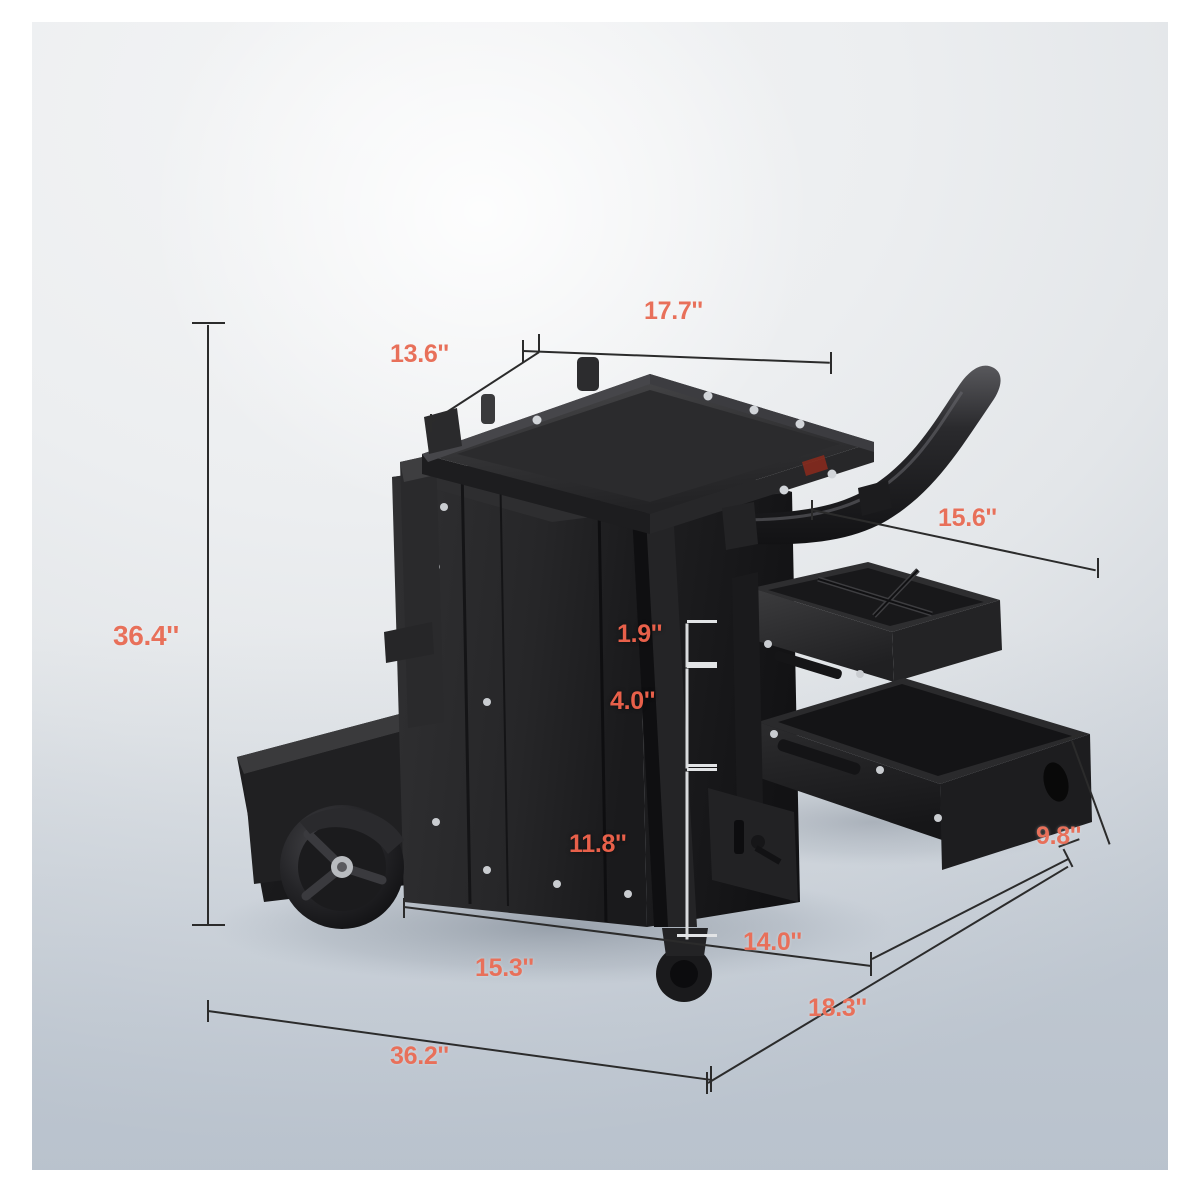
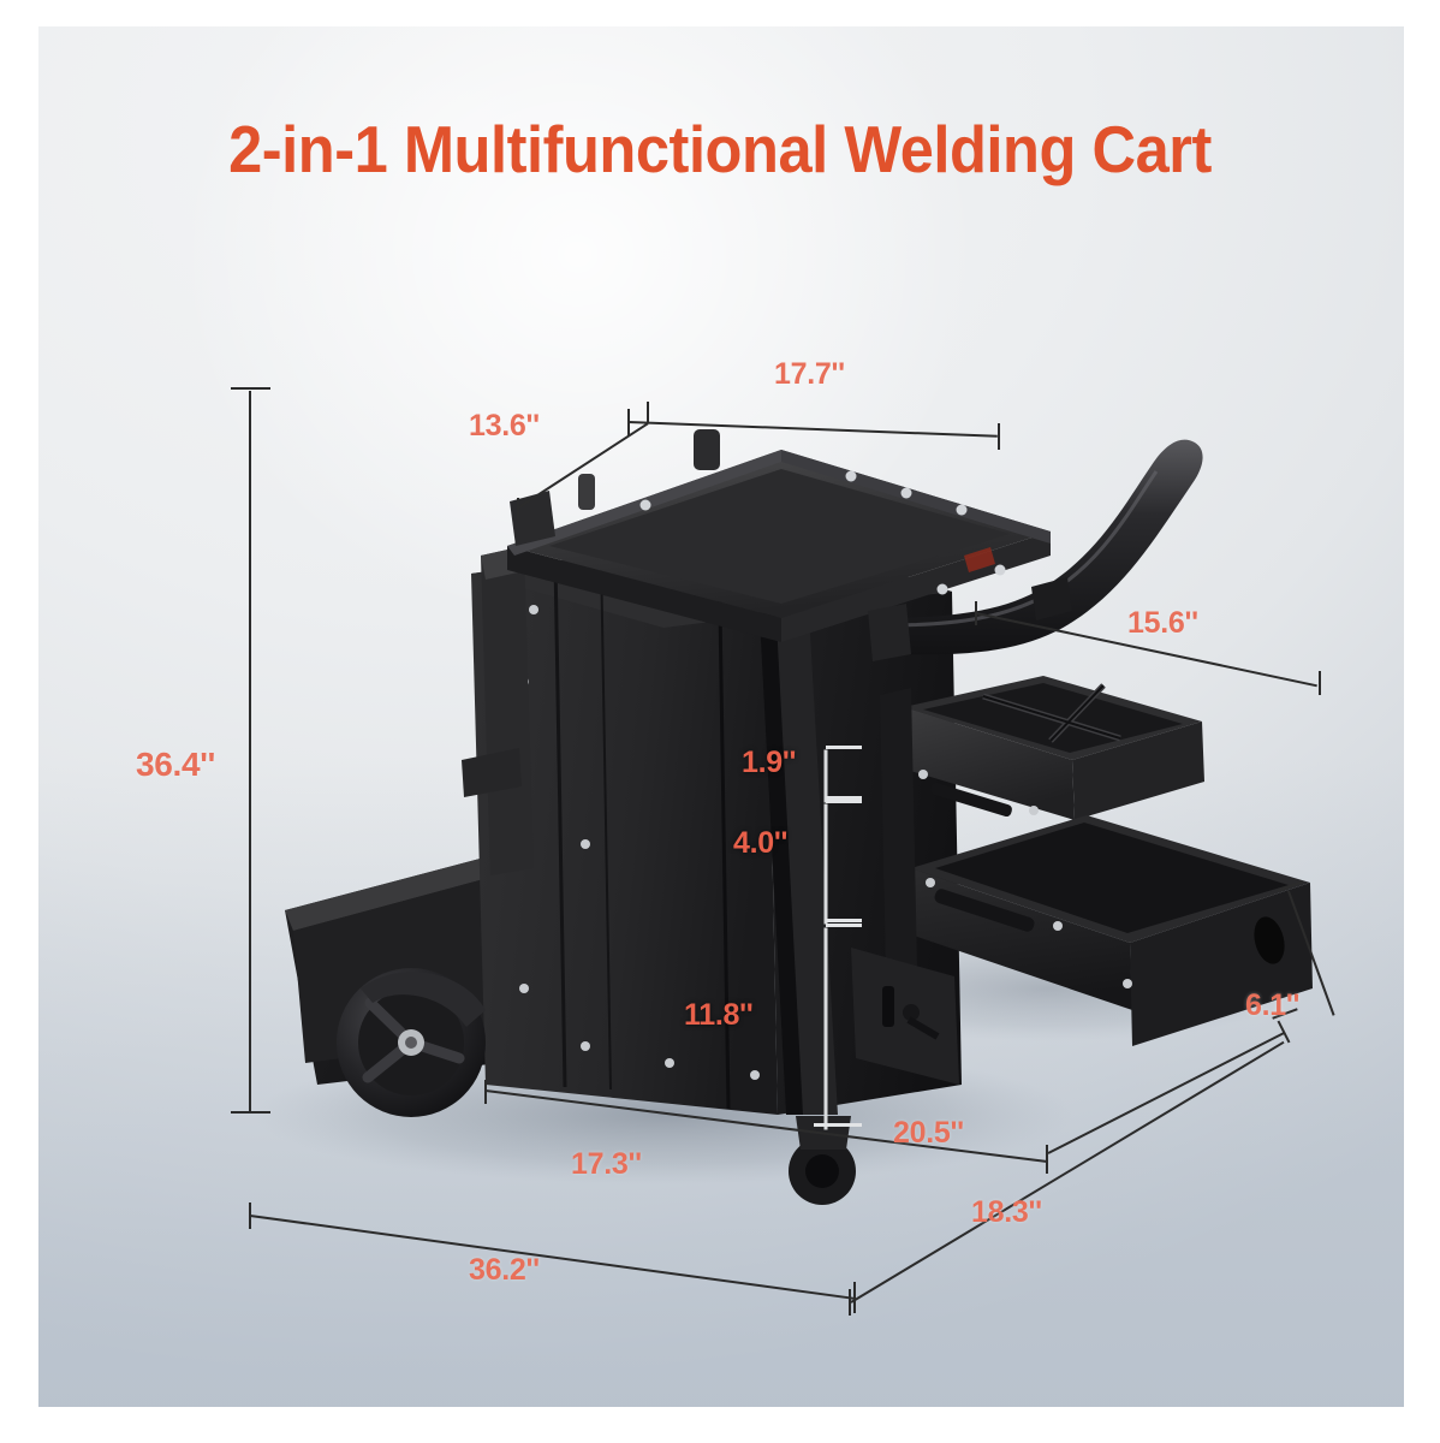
  36.4''
  17.7''
  13.6''
  15.6''
- 9.8''
+ 6.1''
  1.9''
  4.0''
  11.8''
- 15.3''
+ 17.3''
- 14.0''
+ 20.5''
  18.3''
  36.2''
+ 2-in-1 Multifunctional Welding Cart
